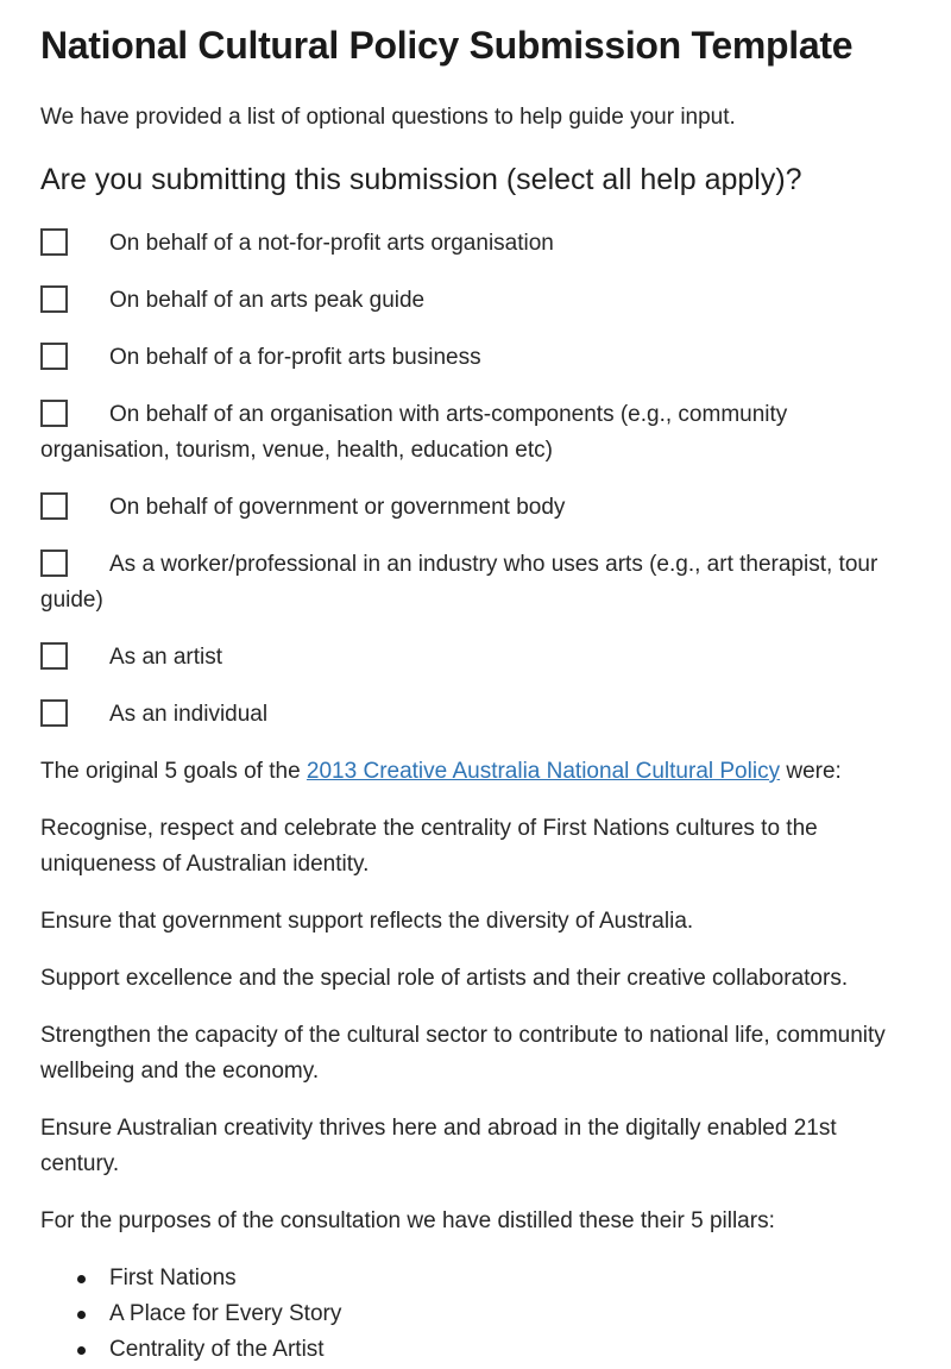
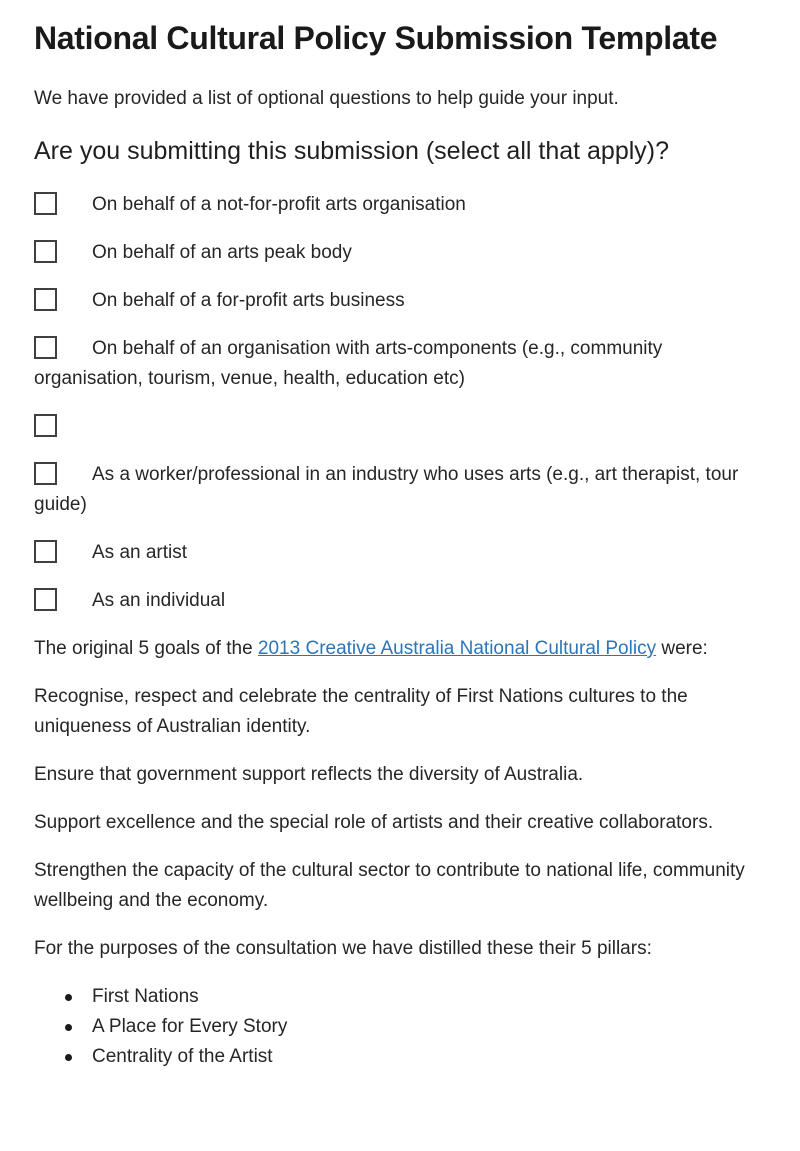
  National Cultural Policy Submission Template
  We have provided a list of optional questions to help guide your input.
- Are you submitting this submission (select all help apply)?
+ Are you submitting this submission (select all that apply)?
  On behalf of a not-for-profit arts organisation
- On behalf of an arts peak guide
+ On behalf of an arts peak body
  On behalf of a for-profit arts business
  On behalf of an organisation with arts-components (e.g., community organisation, tourism, venue, health, education etc)
- On behalf of government or government body
  As a worker/professional in an industry who uses arts (e.g., art therapist, tour guide)
  As an artist
  As an individual
  The original 5 goals of the 2013 Creative Australia National Cultural Policy were:
  Recognise, respect and celebrate the centrality of First Nations cultures to the uniqueness of Australian identity.
  Ensure that government support reflects the diversity of Australia.
  Support excellence and the special role of artists and their creative collaborators.
  Strengthen the capacity of the cultural sector to contribute to national life, community wellbeing and the economy.
- Ensure Australian creativity thrives here and abroad in the digitally enabled 21st century.
  For the purposes of the consultation we have distilled these their 5 pillars:
  First Nations
  A Place for Every Story
  Centrality of the Artist
